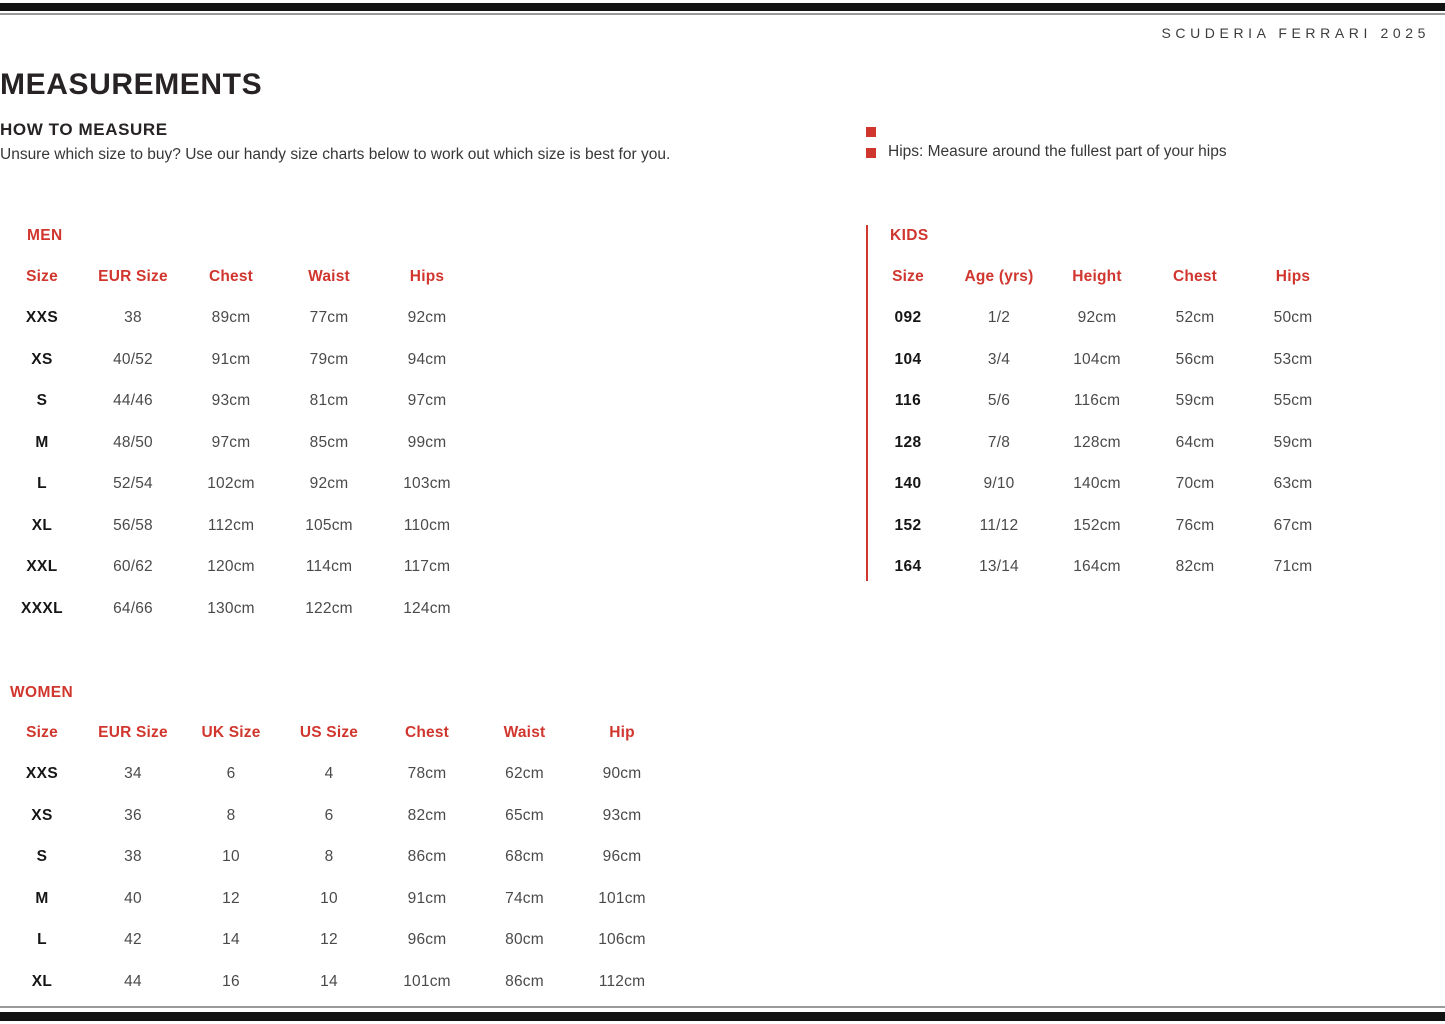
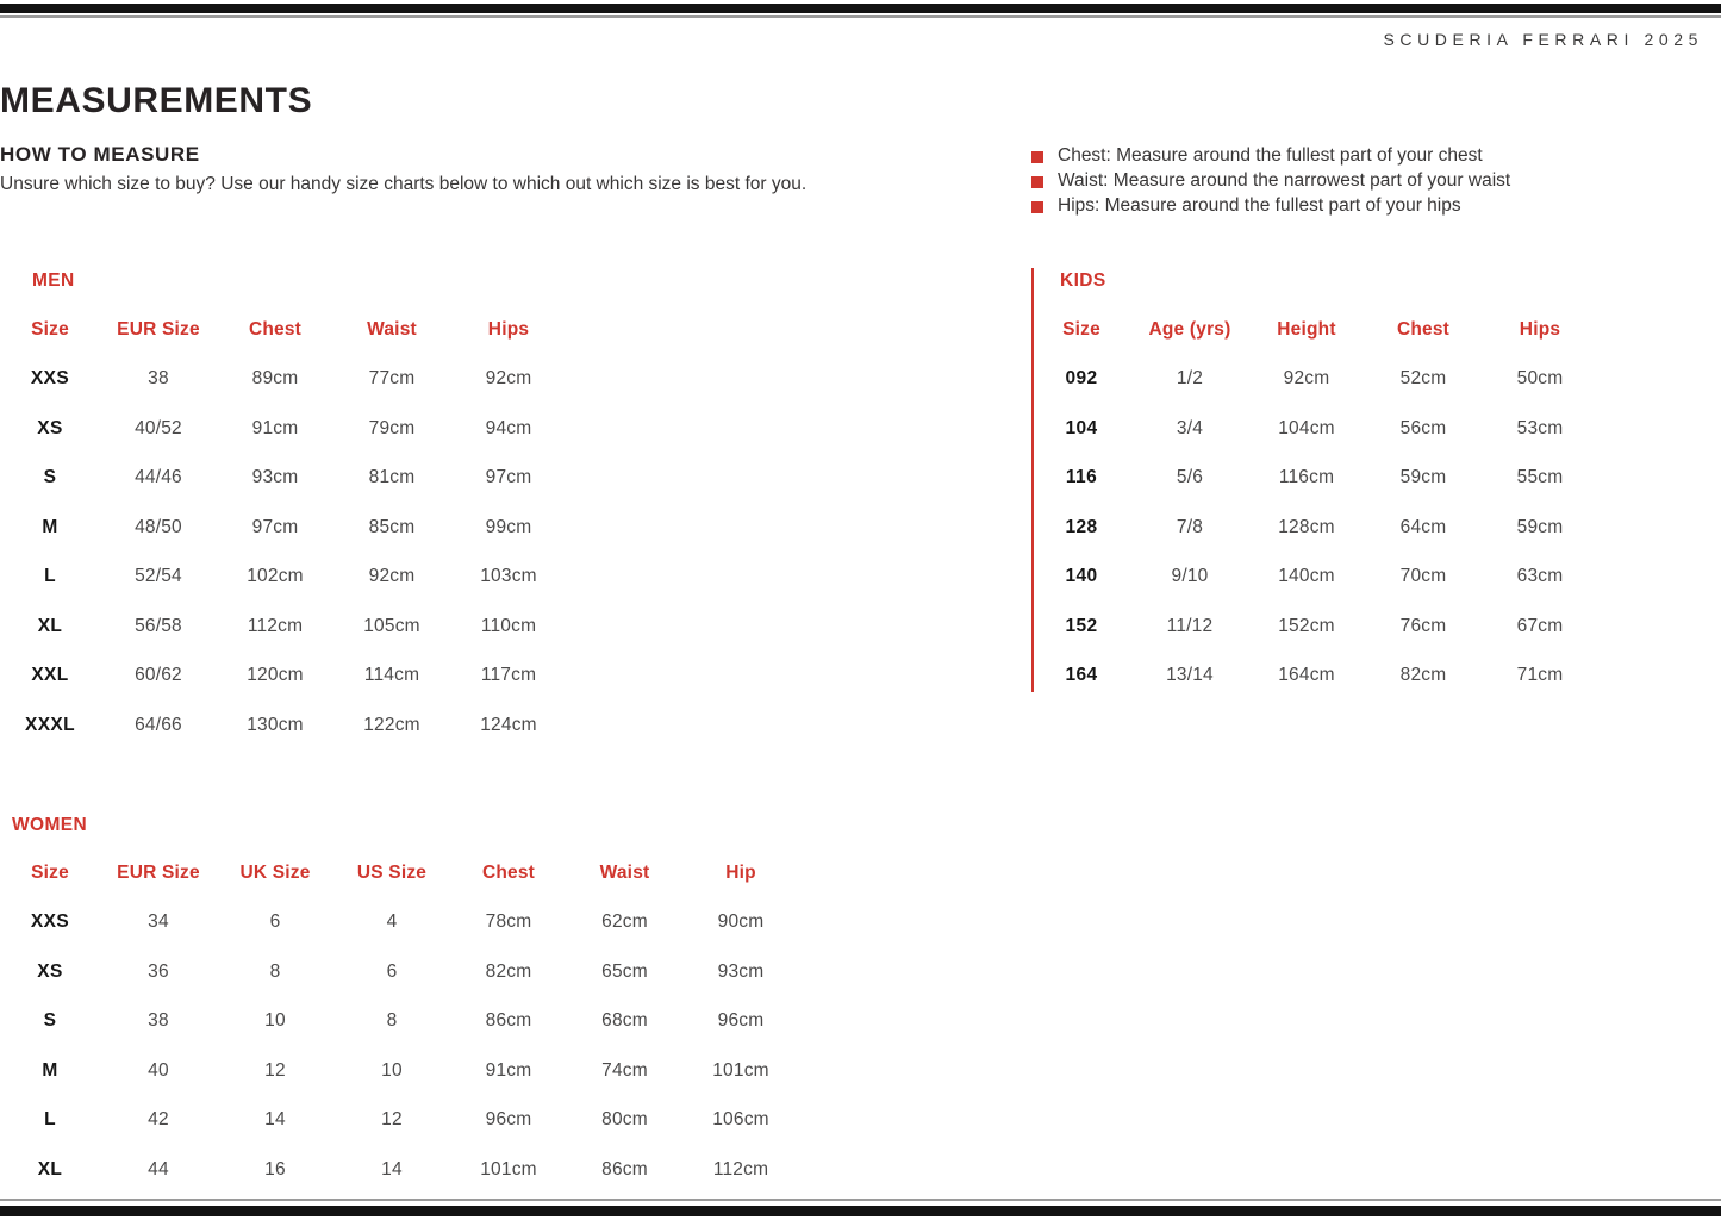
  SCUDERIA FERRARI 2025
  MEASUREMENTS
  HOW TO MEASURE
- Unsure which size to buy? Use our handy size charts below to work out which size is best for you.
+ Unsure which size to buy? Use our handy size charts below to which out which size is best for you.
+ Chest: Measure around the fullest part of your chest
+ Waist: Measure around the narrowest part of your waist
  Hips: Measure around the fullest part of your hips
  MEN
  KIDS
  WOMEN
  Size
  EUR Size
  Chest
  Waist
  Hips
  XXS
  38
  89cm
  77cm
  92cm
  XS
  40/52
  91cm
  79cm
  94cm
  S
  44/46
  93cm
  81cm
  97cm
  M
  48/50
  97cm
  85cm
  99cm
  L
  52/54
  102cm
  92cm
  103cm
  XL
  56/58
  112cm
  105cm
  110cm
  XXL
  60/62
  120cm
  114cm
  117cm
  XXXL
  64/66
  130cm
  122cm
  124cm
  Size
  Age (yrs)
  Height
  Chest
  Hips
  092
  1/2
  92cm
  52cm
  50cm
  104
  3/4
  104cm
  56cm
  53cm
  116
  5/6
  116cm
  59cm
  55cm
  128
  7/8
  128cm
  64cm
  59cm
  140
  9/10
  140cm
  70cm
  63cm
  152
  11/12
  152cm
  76cm
  67cm
  164
  13/14
  164cm
  82cm
  71cm
  Size
  EUR Size
  UK Size
  US Size
  Chest
  Waist
  Hip
  XXS
  34
  6
  4
  78cm
  62cm
  90cm
  XS
  36
  8
  6
  82cm
  65cm
  93cm
  S
  38
  10
  8
  86cm
  68cm
  96cm
  M
  40
  12
  10
  91cm
  74cm
  101cm
  L
  42
  14
  12
  96cm
  80cm
  106cm
  XL
  44
  16
  14
  101cm
  86cm
  112cm
